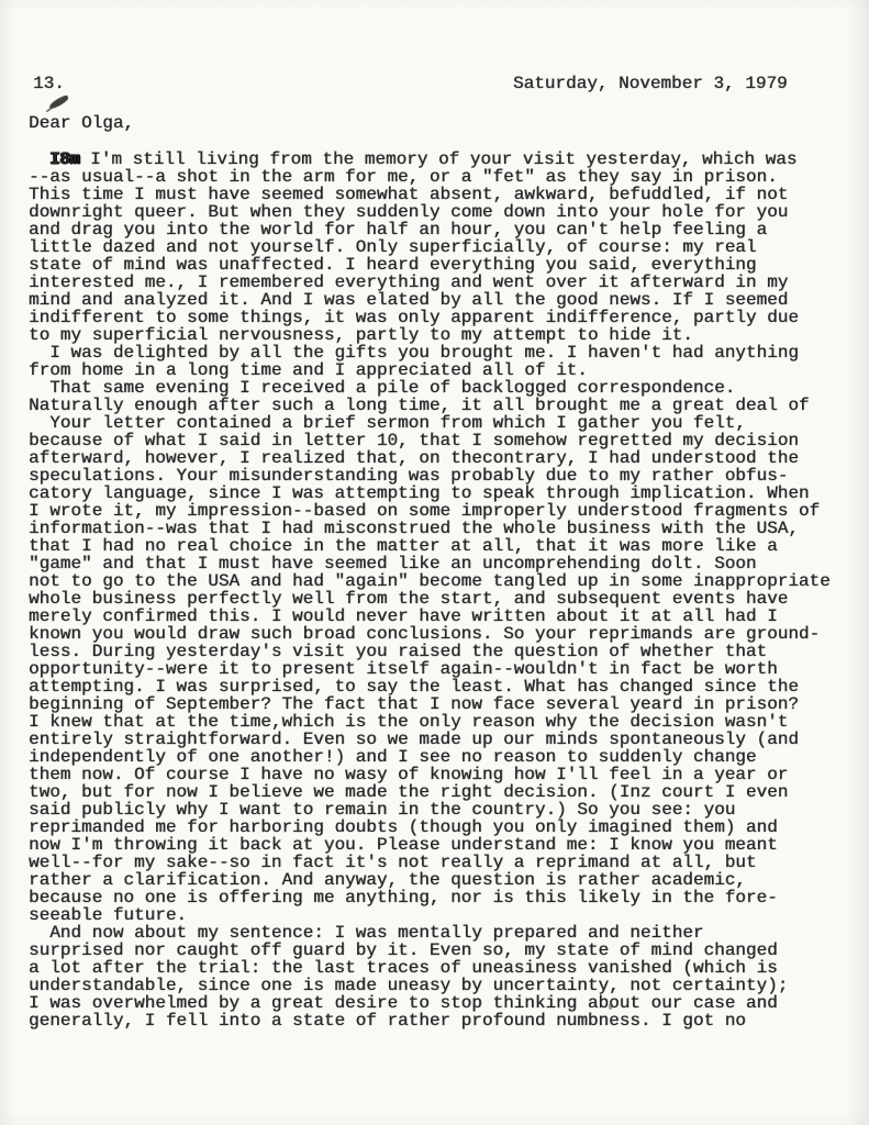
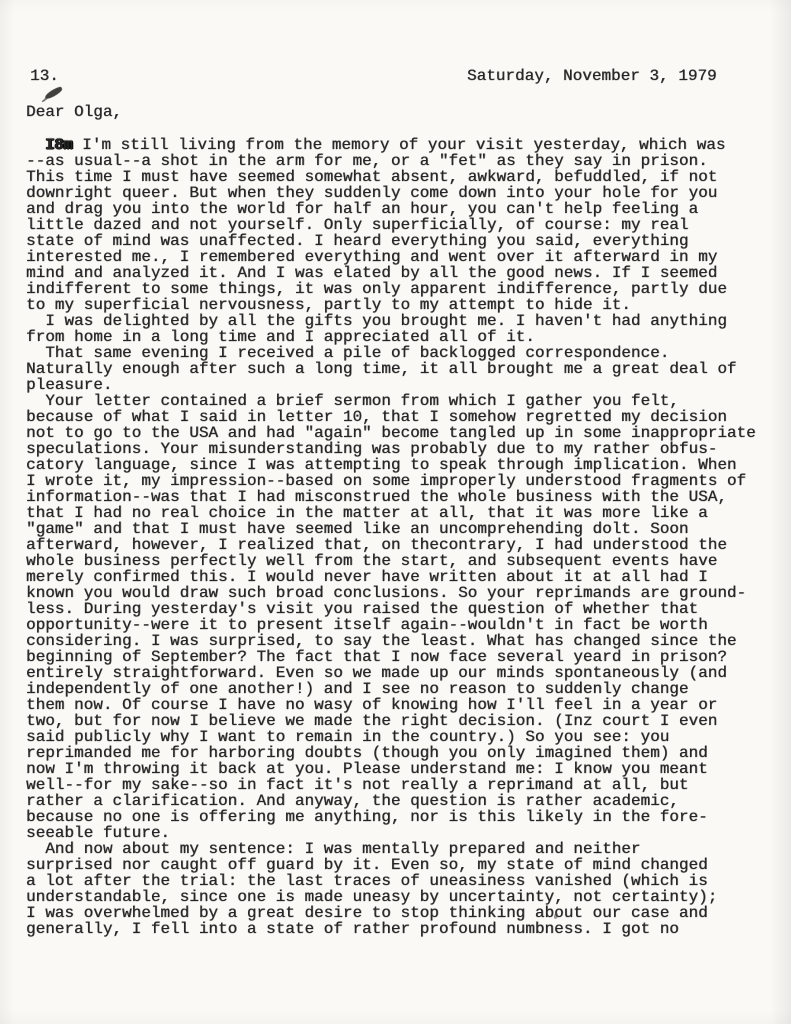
  13.
  Saturday, November 3, 1979
  Dear Olga,
  I8m I'm still living from the memory of your visit yesterday, which was
  --as usual--a shot in the arm for me, or a "fet" as they say in prison.
  This time I must have seemed somewhat absent, awkward, befuddled, if not
  downright queer. But when they suddenly come down into your hole for you
  and drag you into the world for half an hour, you can't help feeling a
  little dazed and not yourself. Only superficially, of course: my real
  state of mind was unaffected. I heard everything you said, everything
  interested me., I remembered everything and went over it afterward in my
  mind and analyzed it. And I was elated by all the good news. If I seemed
  indifferent to some things, it was only apparent indifference, partly due
  to my superficial nervousness, partly to my attempt to hide it.
  I was delighted by all the gifts you brought me. I haven't had anything
  from home in a long time and I appreciated all of it.
  That same evening I received a pile of backlogged correspondence.
  Naturally enough after such a long time, it all brought me a great deal of
+ pleasure.
  Your letter contained a brief sermon from which I gather you felt,
  because of what I said in letter 10, that I somehow regretted my decision
- afterward, however, I realized that, on thecontrary, I had understood the
+ not to go to the USA and had "again" become tangled up in some inappropriate
  speculations. Your misunderstanding was probably due to my rather obfus-
  catory language, since I was attempting to speak through implication. When
  I wrote it, my impression--based on some improperly understood fragments of
  information--was that I had misconstrued the whole business with the USA,
  that I had no real choice in the matter at all, that it was more like a
  "game" and that I must have seemed like an uncomprehending dolt. Soon
- not to go to the USA and had "again" become tangled up in some inappropriate
+ afterward, however, I realized that, on thecontrary, I had understood the
  whole business perfectly well from the start, and subsequent events have
  merely confirmed this. I would never have written about it at all had I
  known you would draw such broad conclusions. So your reprimands are ground-
  less. During yesterday's visit you raised the question of whether that
  opportunity--were it to present itself again--wouldn't in fact be worth
- attempting. I was surprised, to say the least. What has changed since the
+ considering. I was surprised, to say the least. What has changed since the
  beginning of September? The fact that I now face several yeard in prison?
- I knew that at the time,which is the only reason why the decision wasn't
  entirely straightforward. Even so we made up our minds spontaneously (and
  independently of one another!) and I see no reason to suddenly change
  them now. Of course I have no wasy of knowing how I'll feel in a year or
  two, but for now I believe we made the right decision. (Inz court I even
  said publicly why I want to remain in the country.) So you see: you
  reprimanded me for harboring doubts (though you only imagined them) and
  now I'm throwing it back at you. Please understand me: I know you meant
  well--for my sake--so in fact it's not really a reprimand at all, but
  rather a clarification. And anyway, the question is rather academic,
  because no one is offering me anything, nor is this likely in the fore-
  seeable future.
  And now about my sentence: I was mentally prepared and neither
  surprised nor caught off guard by it. Even so, my state of mind changed
  a lot after the trial: the last traces of uneasiness vanished (which is
  understandable, since one is made uneasy by uncertainty, not certainty);
  I was overwhelmed by a great desire to stop thinking about our case and
  generally, I fell into a state of rather profound numbness. I got no
